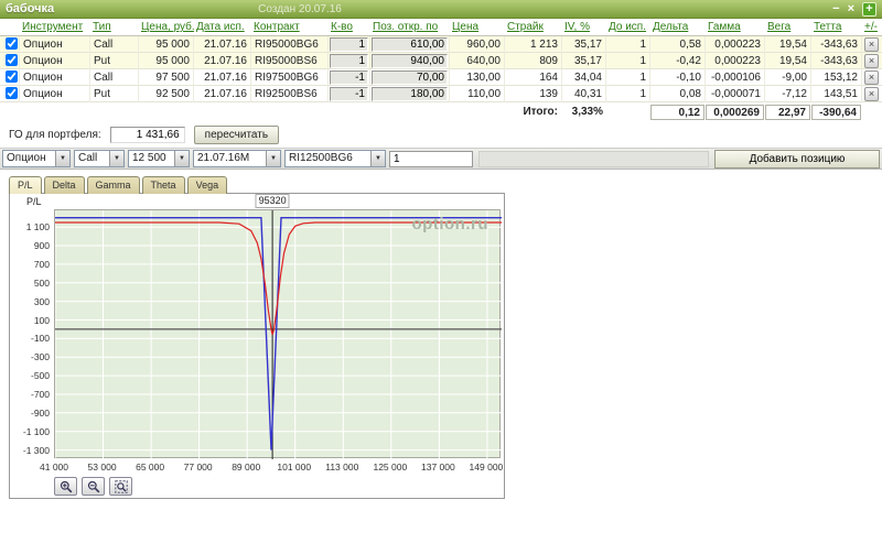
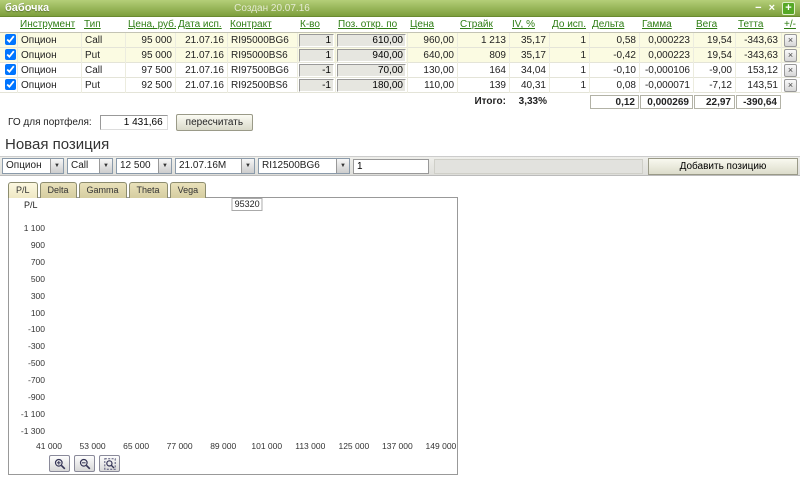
  бабочка
  Создан 20.07.16
  −
  ×
  +
  Инструмент
  Тип
  Цена, руб.
  Дата исп.
  Контракт
  К-во
  Поз. откр. по
  Цена
  Страйк
  IV, %
  До исп.
  Дельта
  Гамма
  Вега
  Тетта
  +/-
  Опцион
  Call
  95 000
  21.07.16
  RI95000BG6
  1
  610,00
  960,00
  1 213
  35,17
  1
  0,58
  0,000223
  19,54
  -343,63
  ×
  Опцион
  Put
  95 000
  21.07.16
  RI95000BS6
  1
  940,00
  640,00
  809
  35,17
  1
  -0,42
  0,000223
  19,54
  -343,63
  ×
  Опцион
  Call
  97 500
  21.07.16
  RI97500BG6
  -1
  70,00
  130,00
  164
  34,04
  1
  -0,10
  -0,000106
  -9,00
  153,12
  ×
  Опцион
  Put
  92 500
  21.07.16
  RI92500BS6
  -1
  180,00
  110,00
  139
  40,31
  1
  0,08
  -0,000071
  -7,12
  143,51
  ×
  Итого:
  3,33%
  0,12
  0,000269
  22,97
  -390,64
  ГО для портфеля:
  1 431,66
  пересчитать
+ Новая позиция
  Опцион
  Call
  12 500
  21.07.16M
  RI12500BG6
  1
  Добавить позицию
  P/L
  Delta
  Gamma
  Theta
  Vega
  P/L
  95320
- option.ru
  1 100
  900
  700
  500
  300
  100
  -100
  -300
  -500
  -700
  -900
  -1 100
  -1 300
  41 000
  53 000
  65 000
  77 000
  89 000
  101 000
  113 000
  125 000
  137 000
  149 000
